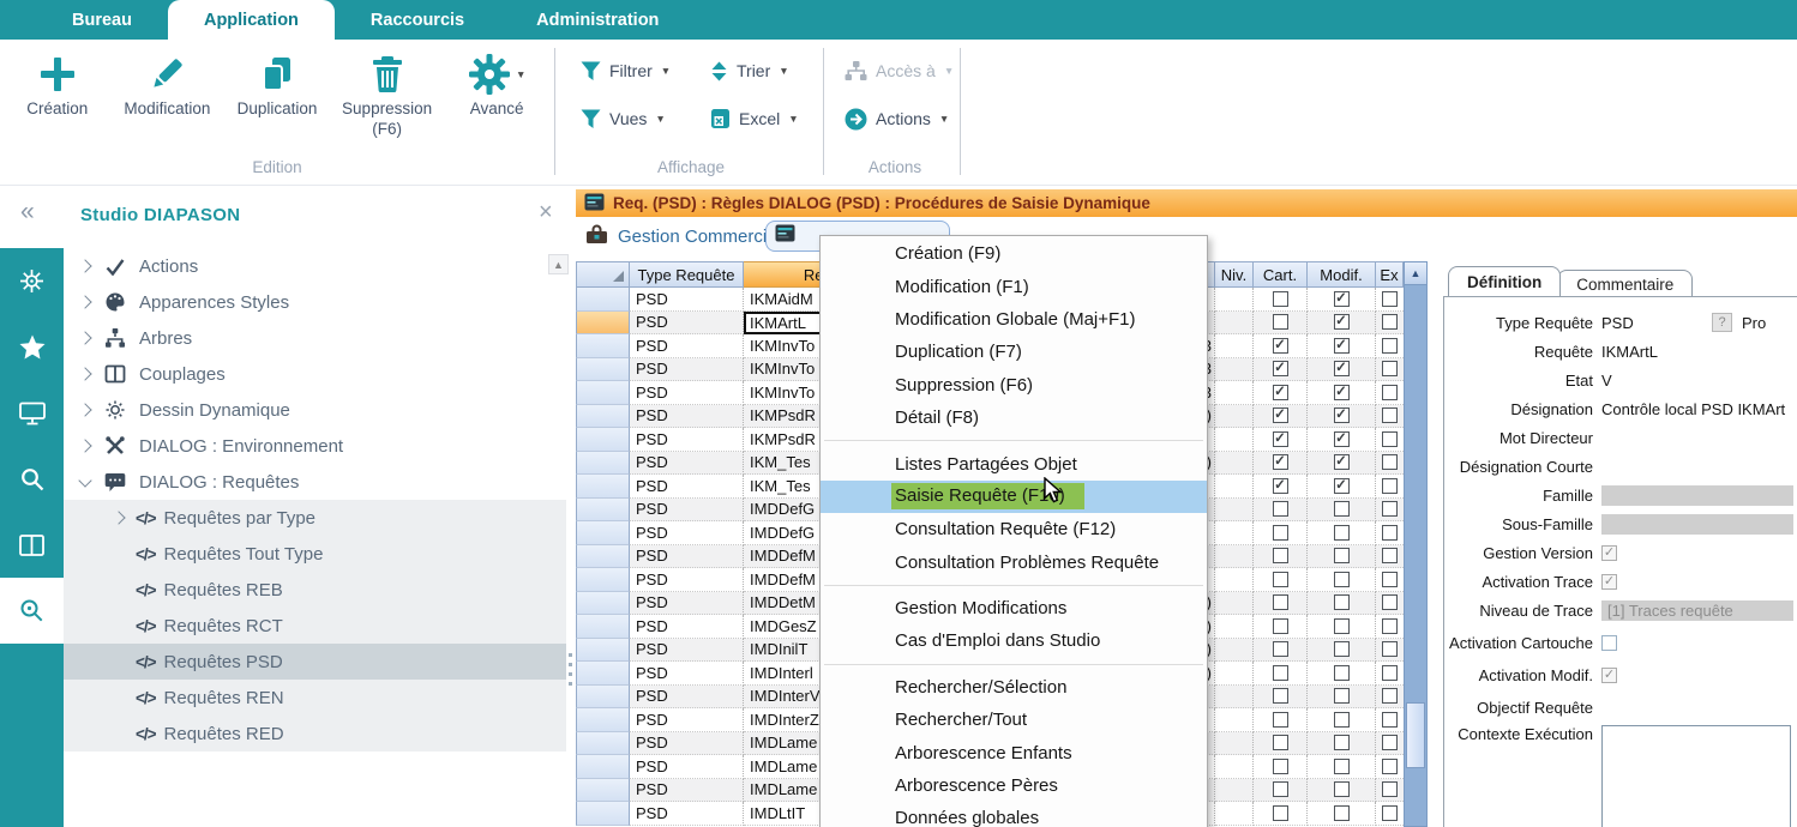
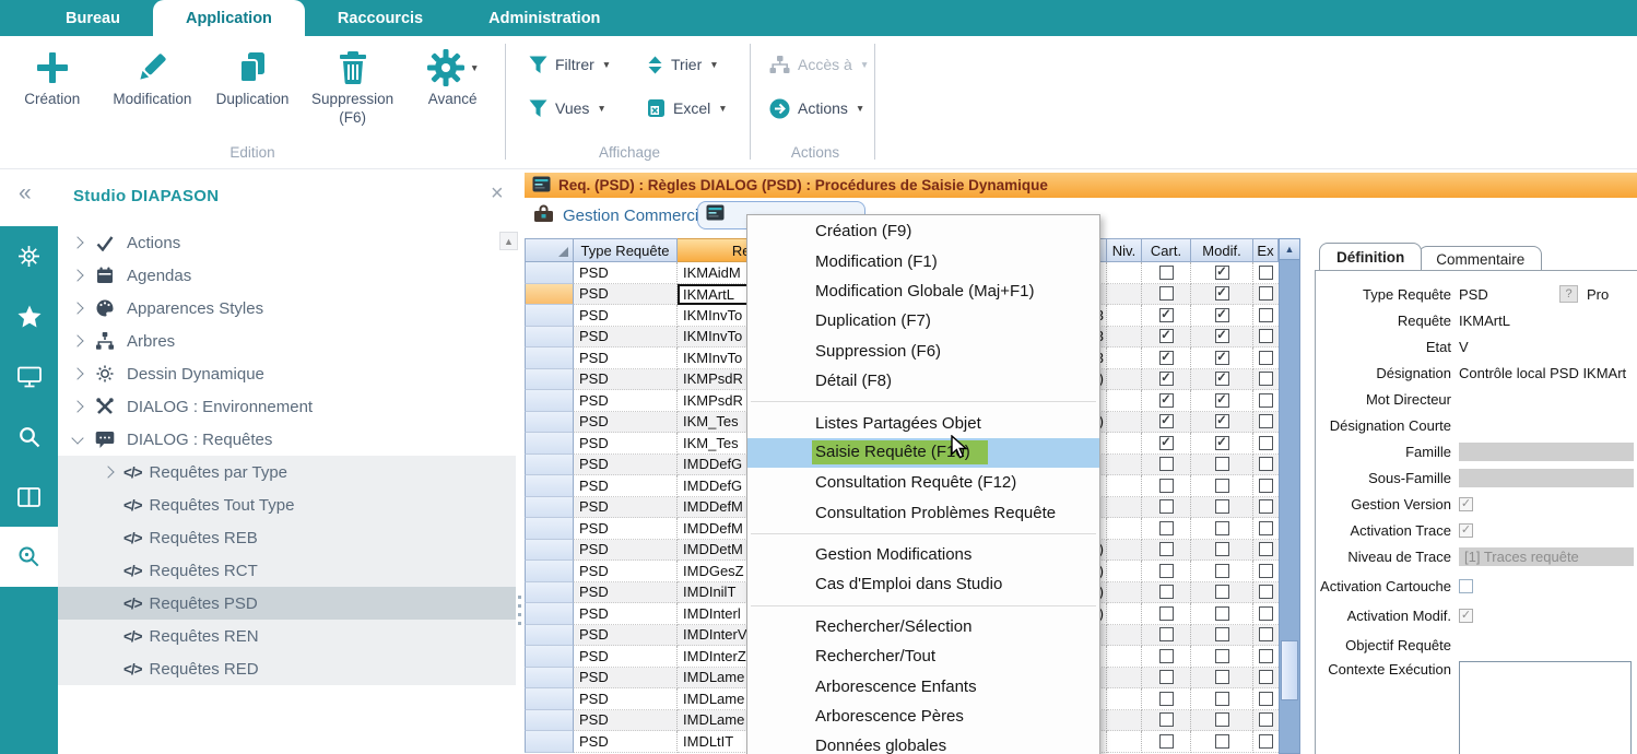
  Bureau
  Application
  Raccourcis
  Administration
  Création
  Modification
  Duplication
  Suppression (F6)
  ▼
  Avancé
  Edition
  Filtrer
  ▼
  Trier
  ▼
  Vues
  ▼
  Excel
  ▼
  Affichage
  Accès à
  ▼
  Actions
  ▼
  Actions
  «
  Studio DIAPASON
  ×
  Actions
+ Agendas
  Apparences Styles
  Arbres
- Couplages
  Dessin Dynamique
  DIALOG : Environnement
  DIALOG : Requêtes
  </>
  Requêtes par Type
  </>
  Requêtes Tout Type
  </>
  Requêtes REB
  </>
  Requêtes RCT
  </>
  Requêtes PSD
  </>
  Requêtes REN
  </>
  Requêtes RED
  ▲
  Req. (PSD) : Règles DIALOG (PSD) : Procédures de Saisie Dynamique
  Type Requête
  Niv.
  Cart.
  Modif.
  Ex
  PSD
  IKMAidM
  ✓
  PSD
  IKMArtL
  ✓
  PSD
  IKMInvTo
  ✓
  ✓
  PSD
  IKMInvTo
  ✓
  ✓
  PSD
  IKMInvTo
  ✓
  ✓
  PSD
  IKMPsdR
  )
  ✓
  ✓
  PSD
  IKMPsdR
  ✓
  ✓
  PSD
  IKM_Tes
  )
  ✓
  ✓
  PSD
  IKM_Tes
  ✓
  ✓
  PSD
  IMDDefG
  PSD
  IMDDefG
  PSD
  IMDDefM
  PSD
  IMDDefM
  PSD
  IMDDetM
  )
  PSD
  IMDGesZ
  )
  PSD
  IMDInilT
  )
  PSD
  IMDInterl
  )
  PSD
  IMDInterV
  PSD
  IMDInterZ
  PSD
  IMDLame
  PSD
  IMDLame
  PSD
  IMDLame
  PSD
  IMDLtIT
  ▲
  Définition
  Commentaire
  Type Requête
  PSD
  ?
  Pro
  Requête
  IKMArtL
  Etat
  V
  Désignation
  Contrôle local PSD IKMArt
  Mot Directeur
  Désignation Courte
  Famille
  Sous-Famille
  Gestion Version
  ✓
  Activation Trace
  ✓
  Niveau de Trace
  [1] Traces requête
  Activation Cartouche
  Activation Modif.
  ✓
  Objectif Requête
  Contexte Exécution
  Création (F9)
  Modification (F1)
  Modification Globale (Maj+F1)
  Duplication (F7)
  Suppression (F6)
  Détail (F8)
  Listes Partagées Objet
  Saisie Requête (F1)
  Consultation Requête (F12)
  Consultation Problèmes Requête
  Gestion Modifications
  Cas d'Emploi dans Studio
  Rechercher/Sélection
  Rechercher/Tout
  Arborescence Enfants
  Arborescence Pères
  Données globales
